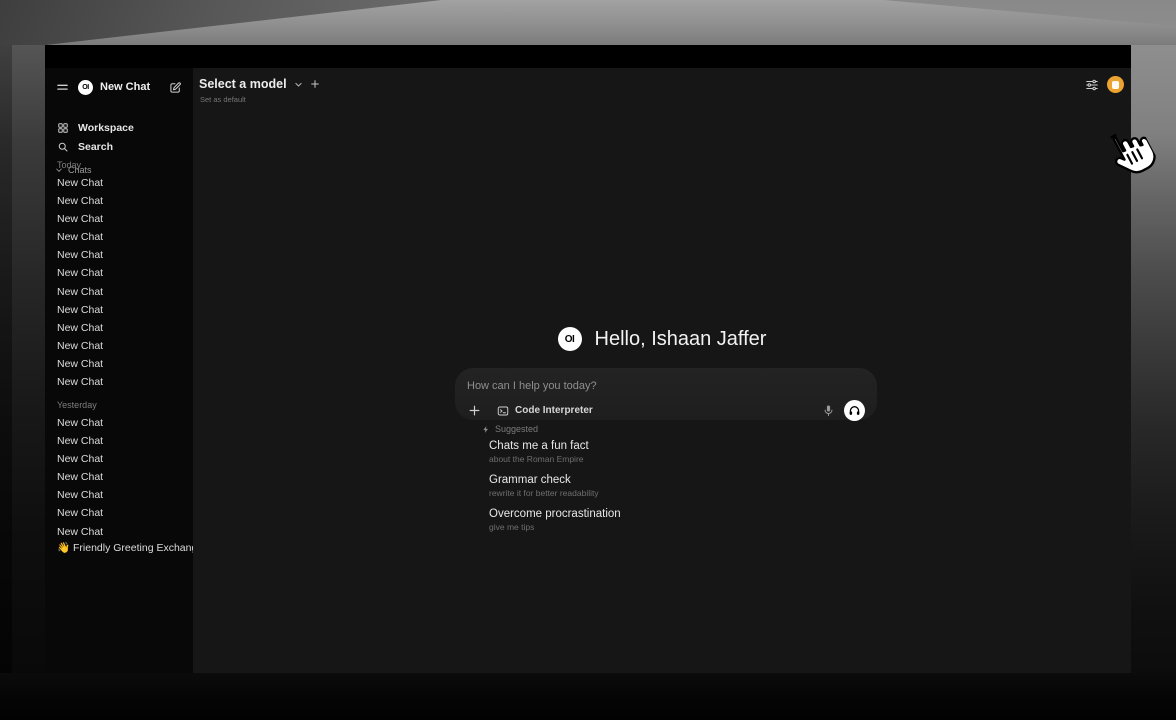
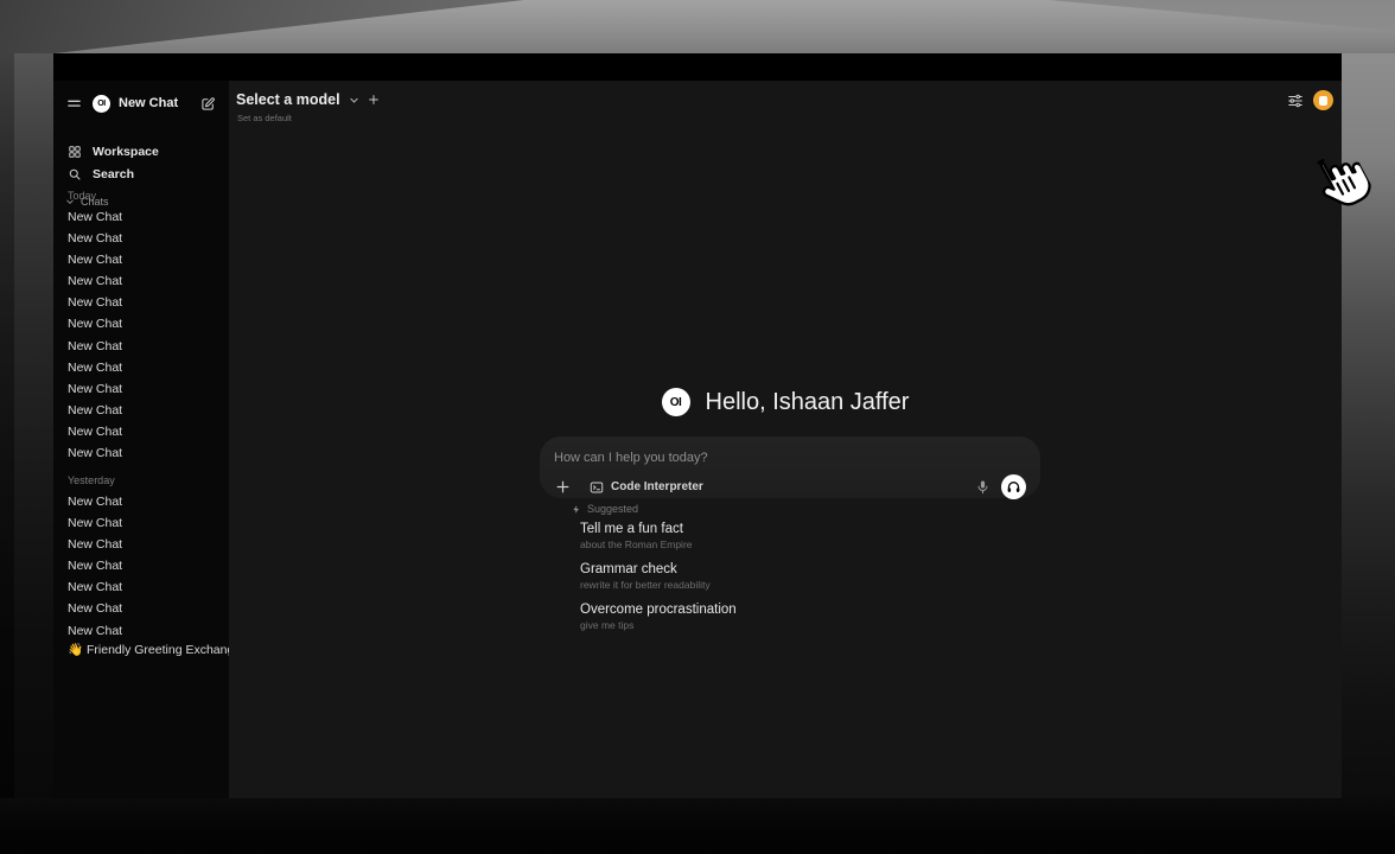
  New Chat
  Workspace
  Search
  Chats
  Today
  New Chat
  New Chat
  New Chat
  New Chat
  New Chat
  New Chat
  New Chat
  New Chat
  New Chat
  New Chat
  New Chat
  New Chat
  Yesterday
  New Chat
  New Chat
  New Chat
  New Chat
  New Chat
  New Chat
  New Chat
  👋 Friendly Greeting Exchan
  Select a model
  Set as default
  OI
  Hello, Ishaan Jaffer
  How can I help you today?
  Code Interpreter
  Suggested
- Chats me a fun fact
+ Tell me a fun fact
  about the Roman Empire
  Grammar check
  rewrite it for better readability
  Overcome procrastination
  give me tips
